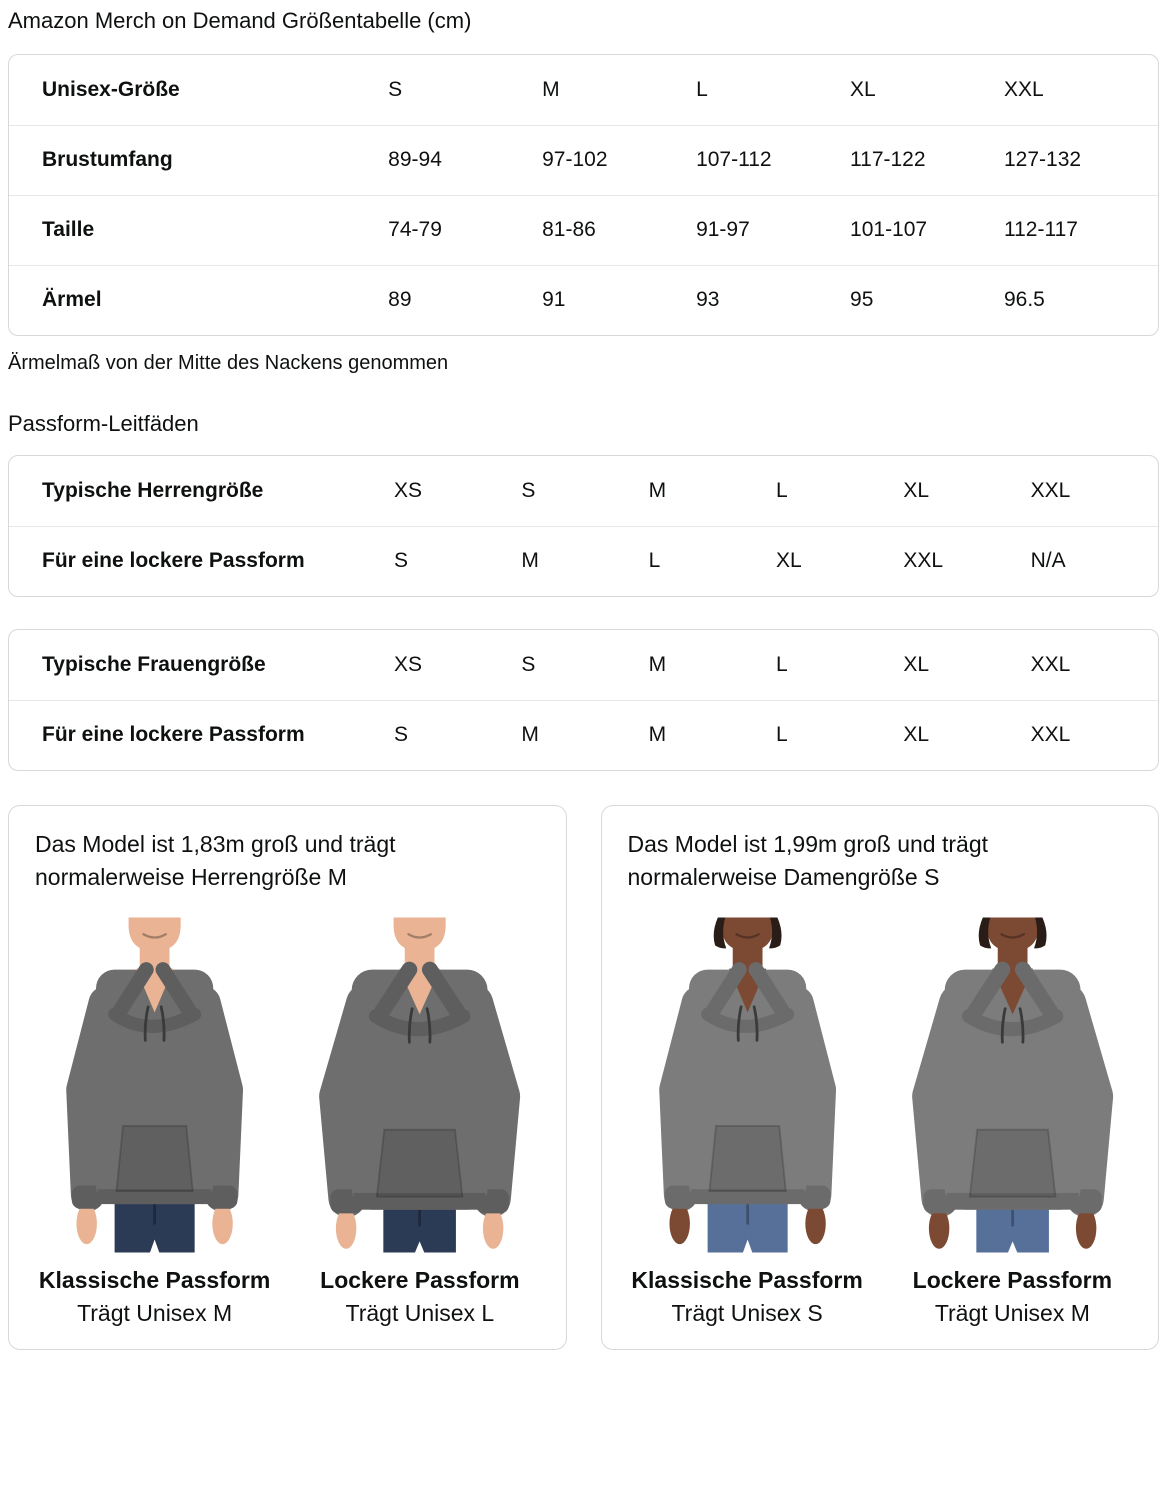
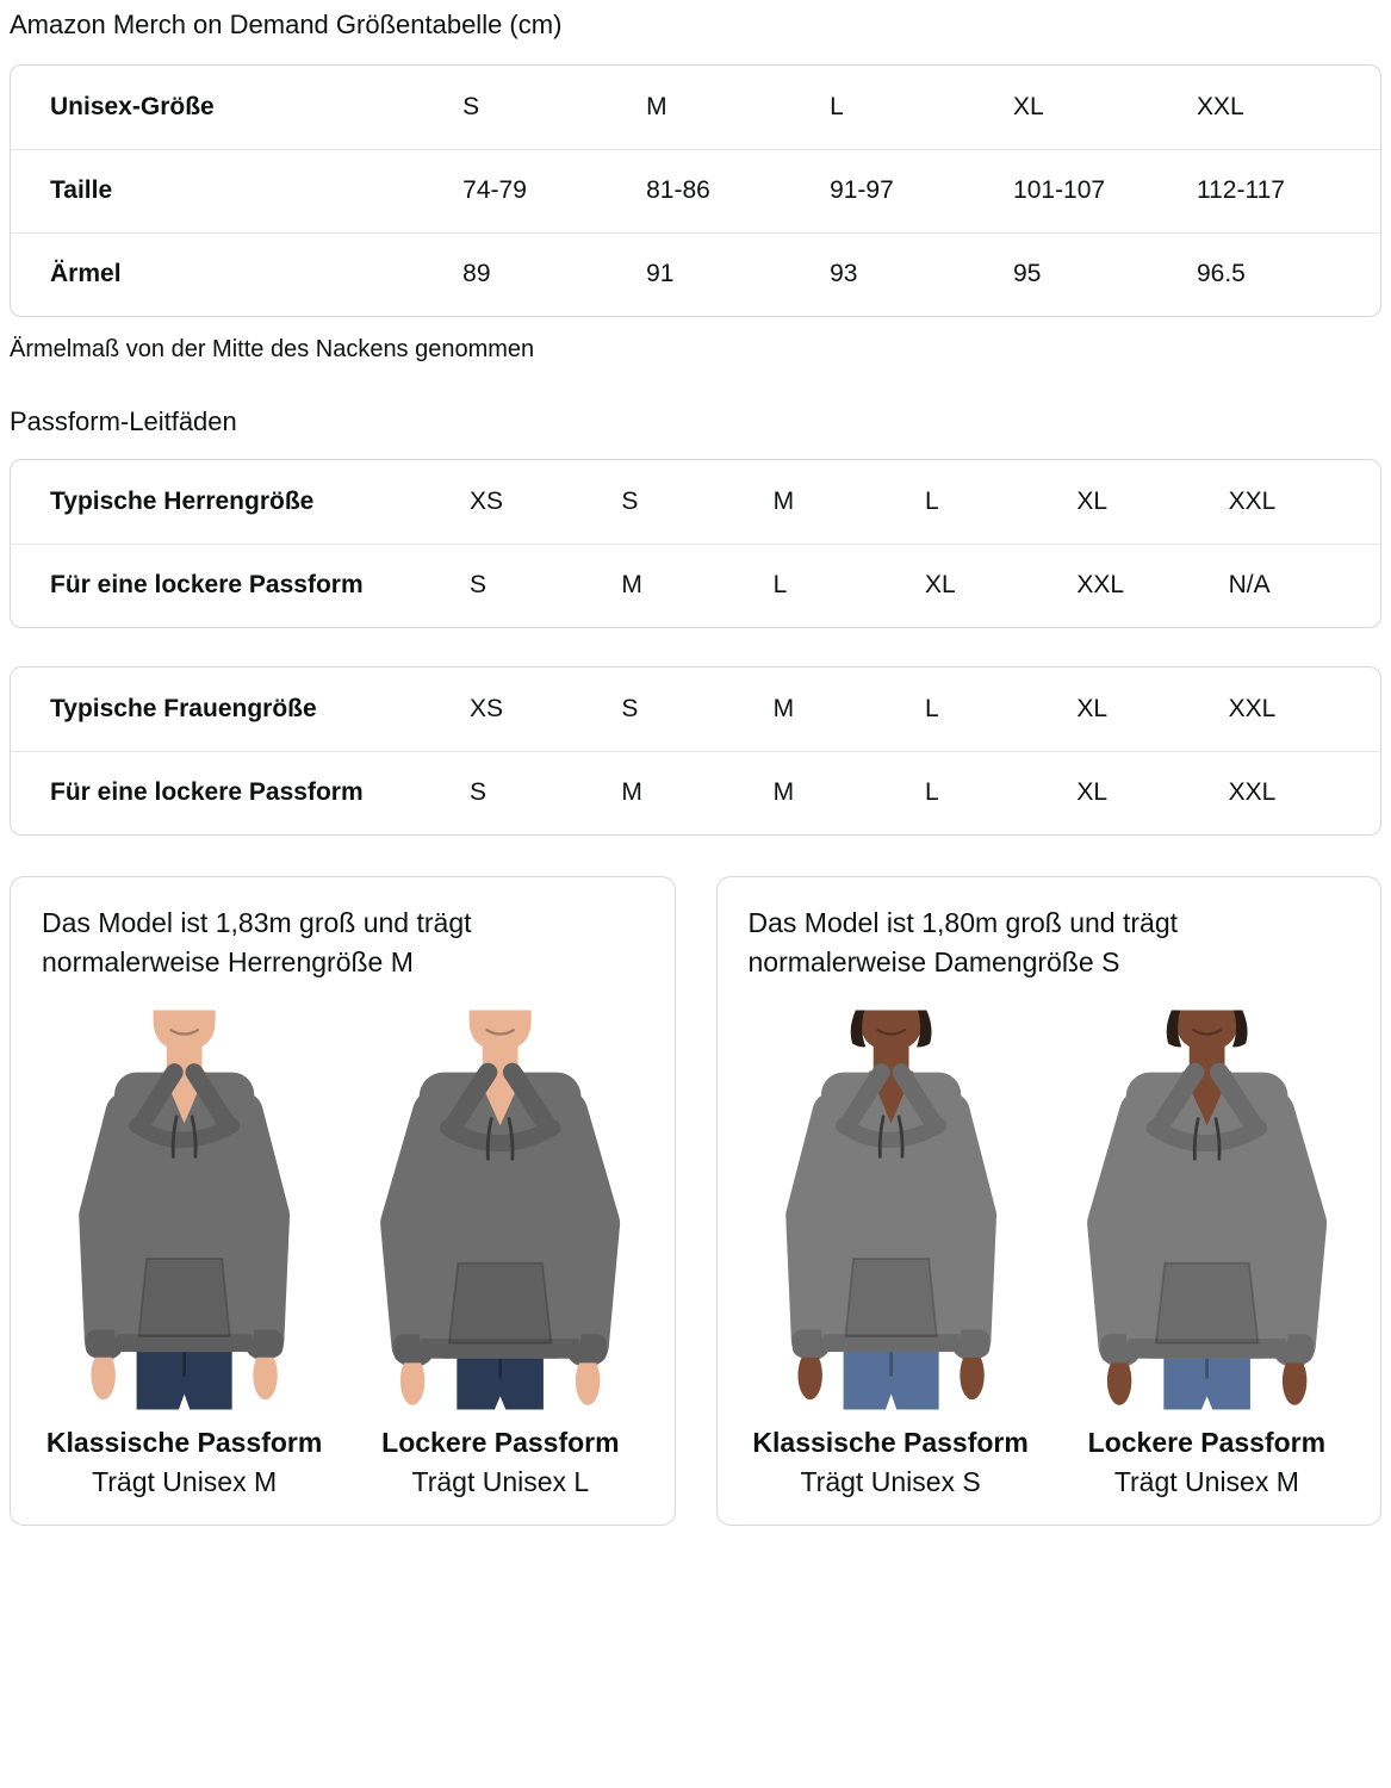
  Amazon Merch on Demand Größentabelle (cm)
  Unisex-Größe	S	M	L	XL	XXL
- Brustumfang	89-94	97-102	107-112	117-122	127-132
  Taille	74-79	81-86	91-97	101-107	112-117
  Ärmel	89	91	93	95	96.5
  Ärmelmaß von der Mitte des Nackens genommen
  Passform-Leitfäden
  Typische Herrengröße	XS	S	M	L	XL	XXL
  Für eine lockere Passform	S	M	L	XL	XXL	N/A
  Typische Frauengröße	XS	S	M	L	XL	XXL
  Für eine lockere Passform	S	M	M	L	XL	XXL
  Das Model ist 1,83m groß und trägt normalerweise Herrengröße M
  Klassische Passform
  Trägt Unisex M
  Lockere Passform
  Trägt Unisex L
- Das Model ist 1,99m groß und trägt normalerweise Damengröße S
+ Das Model ist 1,80m groß und trägt normalerweise Damengröße S
  Klassische Passform
  Trägt Unisex S
  Lockere Passform
  Trägt Unisex M
